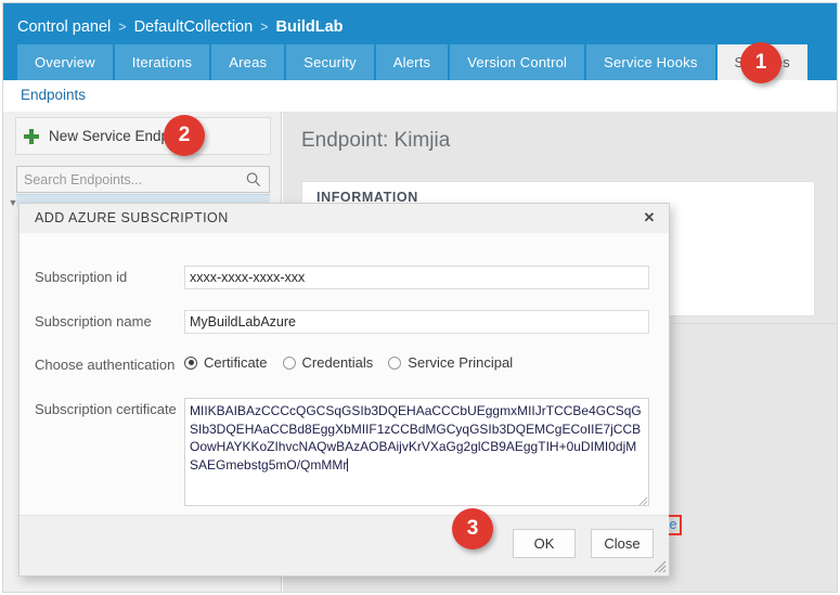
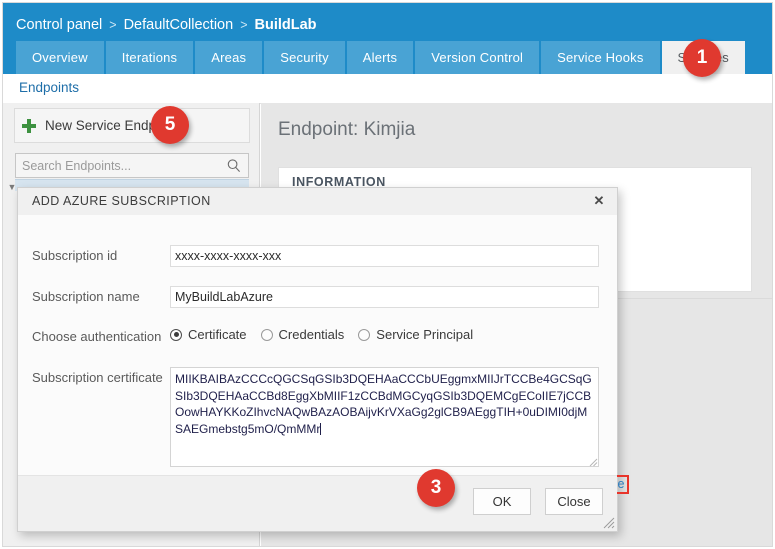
  Control panel
  >
  DefaultCollection
  >
  BuildLab
  Overview
  Iterations
  Areas
  Security
  Alerts
  Version Control
  Service Hooks
  Endpoints
  New Service End
  Search Endpoints...
  ▼
  Endpoint: Kimjia
  INFORMATION
  ADD AZURE SUBSCRIPTION
  ✕
  Subscription id
  xxxx-xxxx-xxxx-xxx
  Subscription name
  MyBuildLabAzure
  Choose authentication
  Certificate
  Credentials
  Service Principal
  Subscription certificate
  MIIKBAIBAzCCCcQGCSqGSIb3DQEHAaCCCbUEggmxMIIJrTCCBe4GCSqGSIb3DQEHAaCCBd8EggXbMIIF1zCCBdMGCyqGSIb3DQEMCgECoIIE7jCCBOowHAYKKoZIhvcNAQwBAzAOBAijvKrVXaGg2glCB9AEggTIH+0uDIMI0djMSAEGmebstg5mO/QmMMr
  OK
  Close
  1
- 2
+ 5
  3
